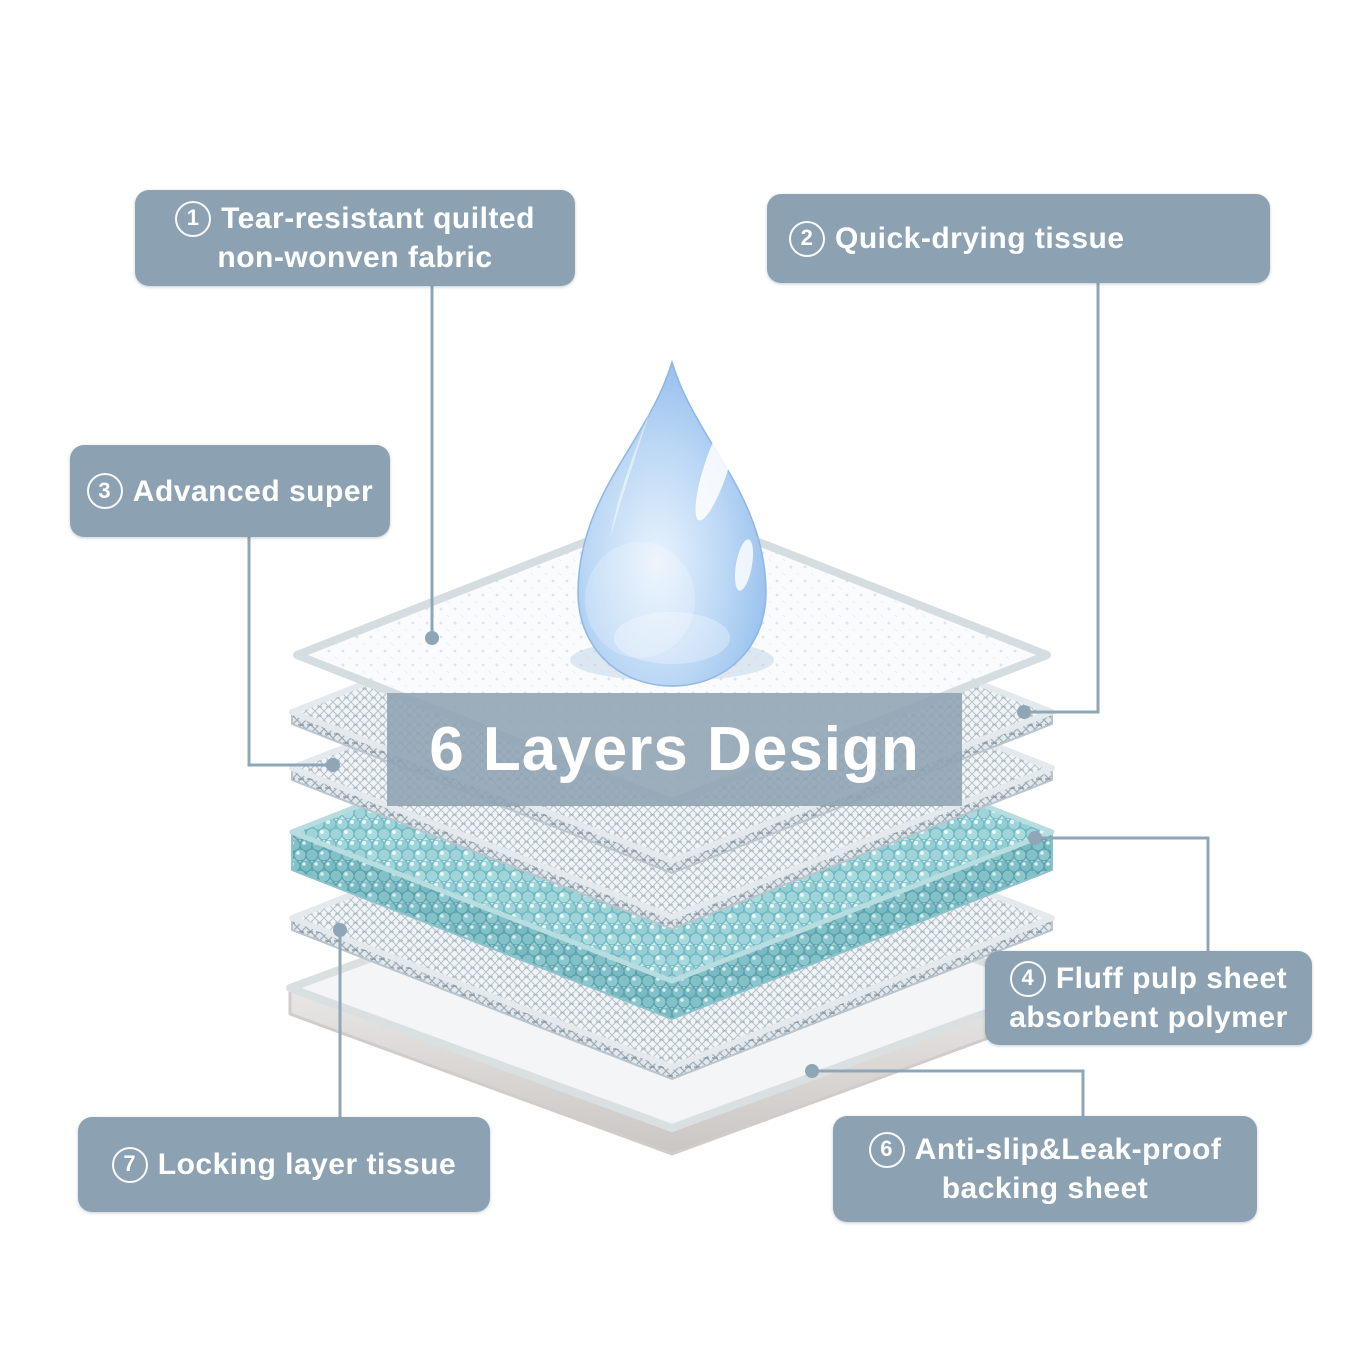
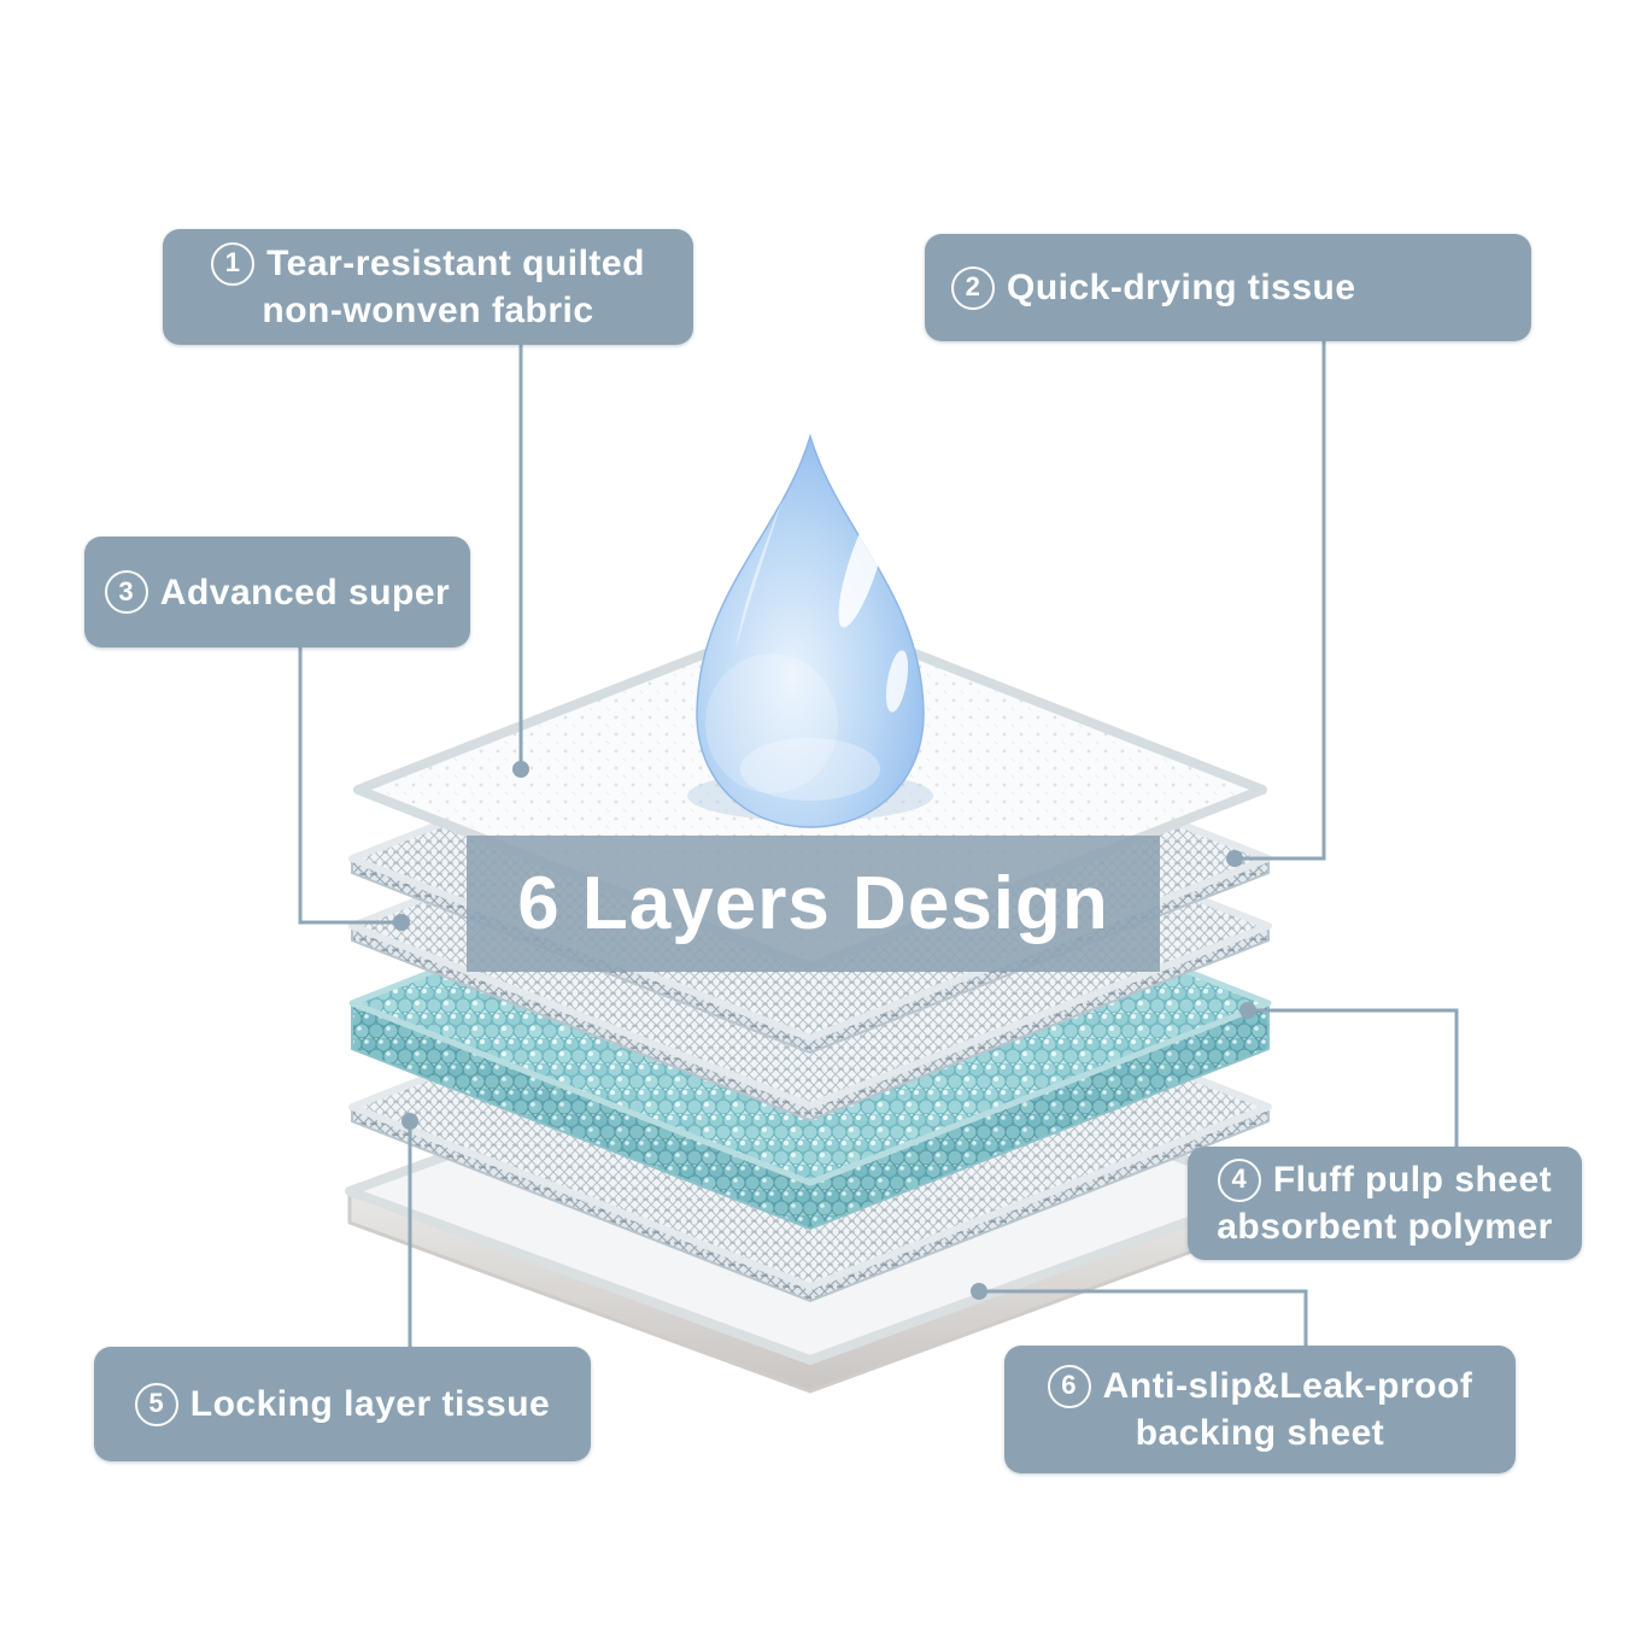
  6 Layers Design
  1
  Tear-resistant quilted
  non-wonven fabric
  2
  Quick-drying tissue
  3
  Advanced super
  4
  Fluff pulp sheet
  absorbent polymer
- 7
+ 5
  Locking layer tissue
  6
  Anti-slip&Leak-proof
  backing sheet
